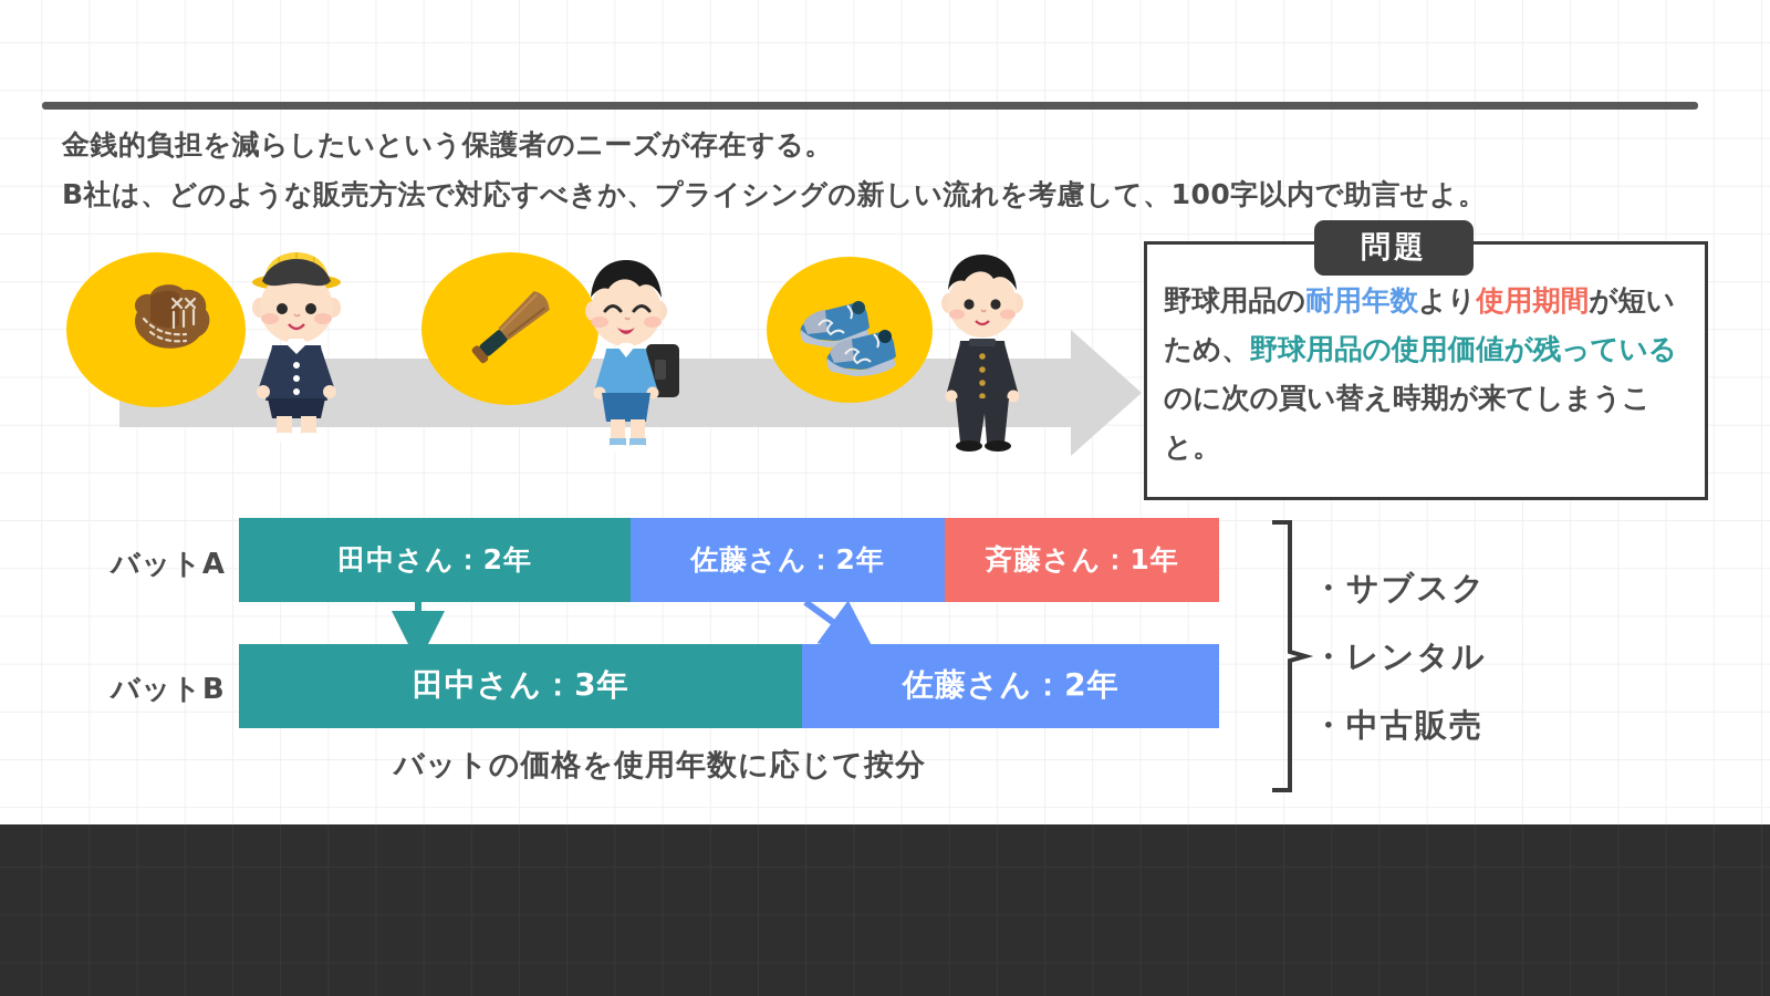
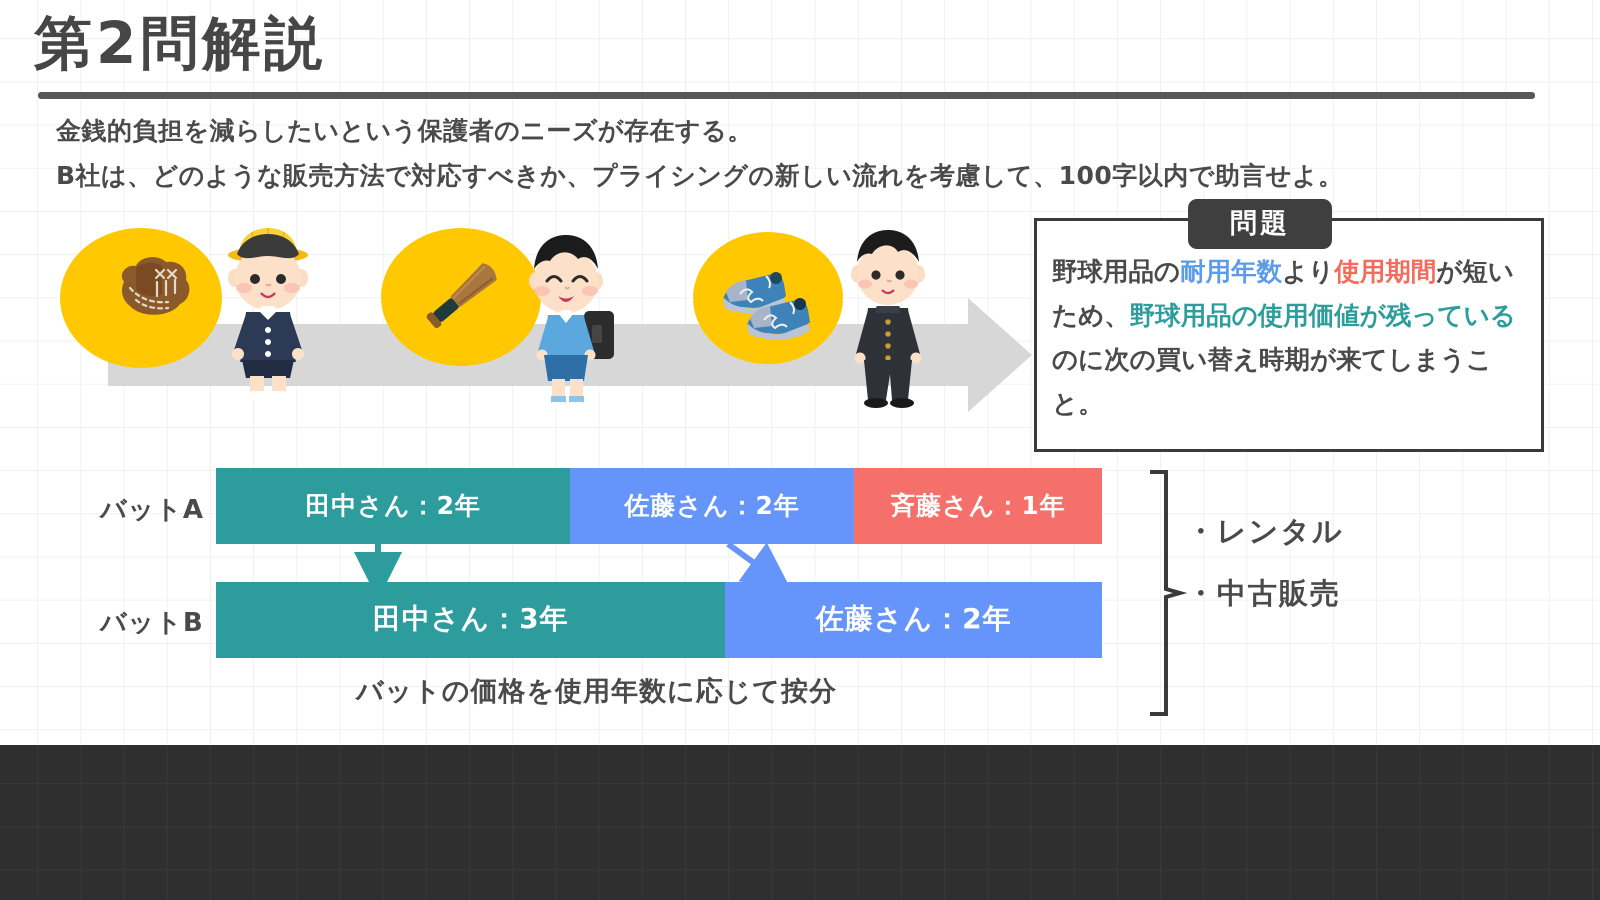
+ 第2問解説
  金銭的負担を減らしたいという保護者のニーズが存在する。
  B社は、どのような販売方法で対応すべきか、プライシングの新しい流れを考慮して、100字以内で助言せよ。
  問題
  野球用品の耐用年数より使用期間が短いため、野球用品の使用価値が残っているのに次の買い替え時期が来てしまうこと。
  バットA
  バットB
  田中さん：2年
  佐藤さん：2年
  斉藤さん：1年
  田中さん：3年
  佐藤さん：2年
  バットの価格を使用年数に応じて按分
- ・サブスク
  ・レンタル
  ・中古販売
